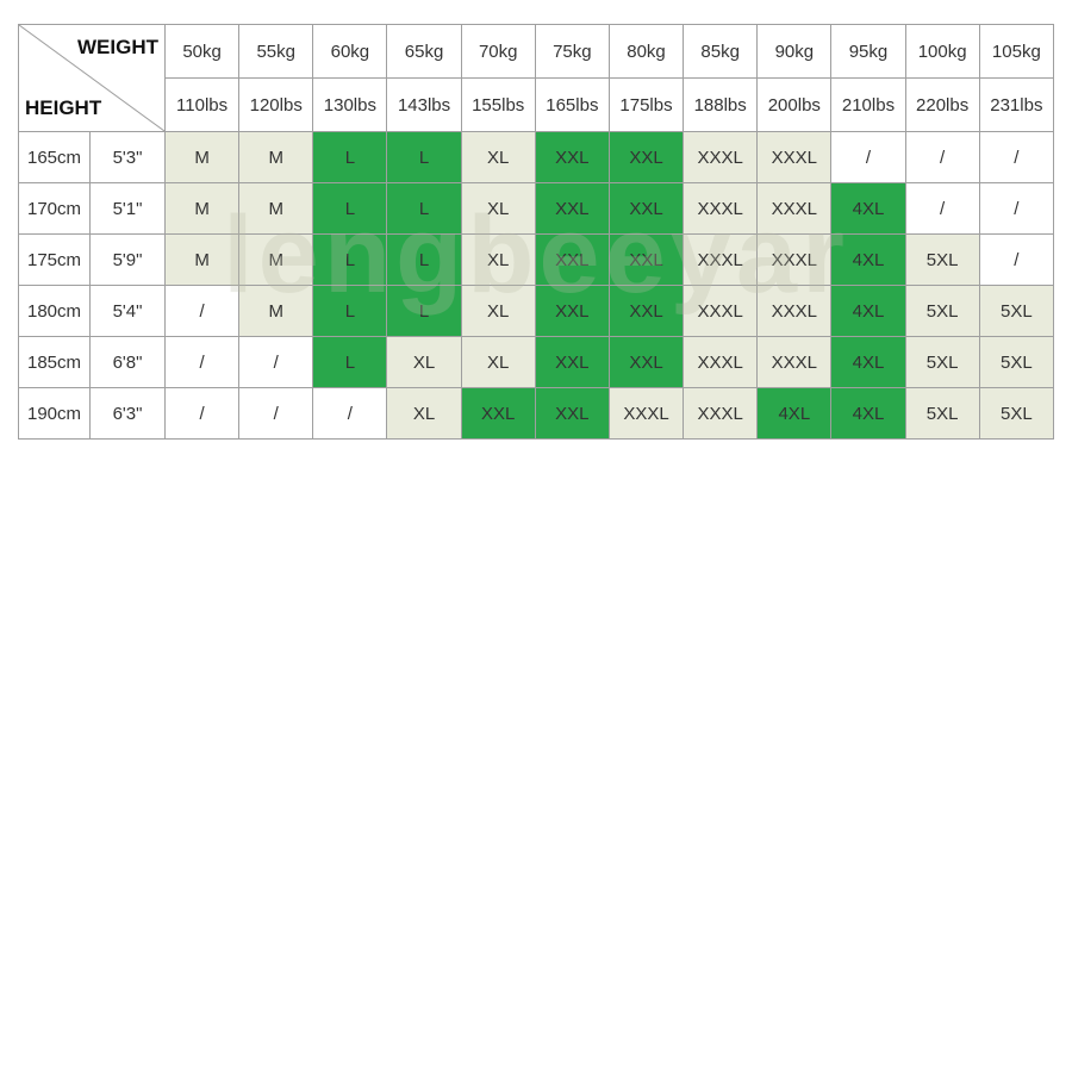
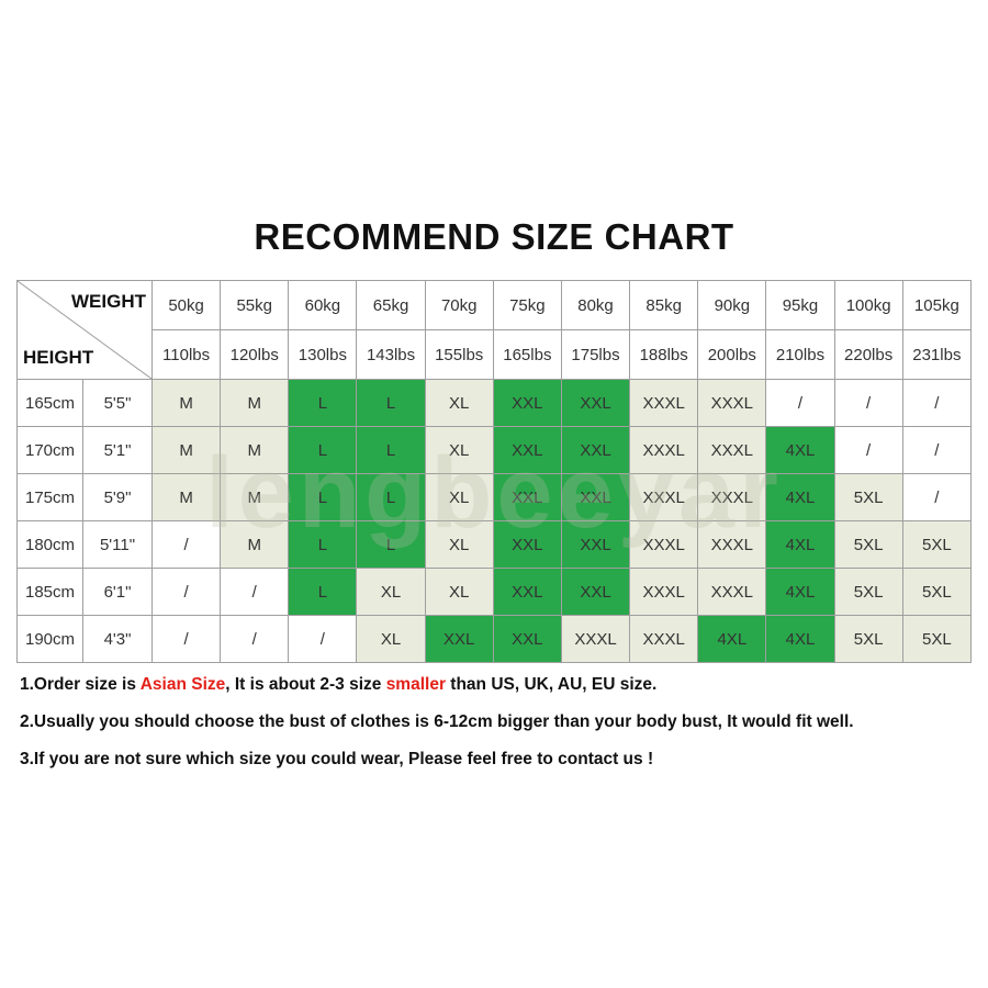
+ RECOMMEND SIZE CHART
  WEIGHT HEIGHT	50kg	55kg	60kg	65kg	70kg	75kg	80kg	85kg	90kg	95kg	100kg	105kg
  110lbs	120lbs	130lbs	143lbs	155lbs	165lbs	175lbs	188lbs	200lbs	210lbs	220lbs	231lbs
- 165cm	5'3"	M	M	L	L	XL	XXL	XXL	XXXL	XXXL	/	/	/
+ 165cm	5'5"	M	M	L	L	XL	XXL	XXL	XXXL	XXXL	/	/	/
  170cm	5'1"	M	M	L	L	XL	XXL	XXL	XXXL	XXXL	4XL	/	/
  175cm	5'9"	M	M	L	L	XL	XXL	XXL	XXXL	XXXL	4XL	5XL	/
- 180cm	5'4"	/	M	L	L	XL	XXL	XXL	XXXL	XXXL	4XL	5XL	5XL
+ 180cm	5'11"	/	M	L	L	XL	XXL	XXL	XXXL	XXXL	4XL	5XL	5XL
- 185cm	6'8"	/	/	L	XL	XL	XXL	XXL	XXXL	XXXL	4XL	5XL	5XL
+ 185cm	6'1"	/	/	L	XL	XL	XXL	XXL	XXXL	XXXL	4XL	5XL	5XL
- 190cm	6'3"	/	/	/	XL	XXL	XXL	XXXL	XXXL	4XL	4XL	5XL	5XL
+ 190cm	4'3"	/	/	/	XL	XXL	XXL	XXXL	XXXL	4XL	4XL	5XL	5XL
  lengbeeyar
+ 1.Order size is Asian Size, It is about 2-3 size smaller than US, UK, AU, EU size.
+ 2.Usually you should choose the bust of clothes is 6-12cm bigger than your body bust, It would fit well.
+ 3.If you are not sure which size you could wear, Please feel free to contact us !
